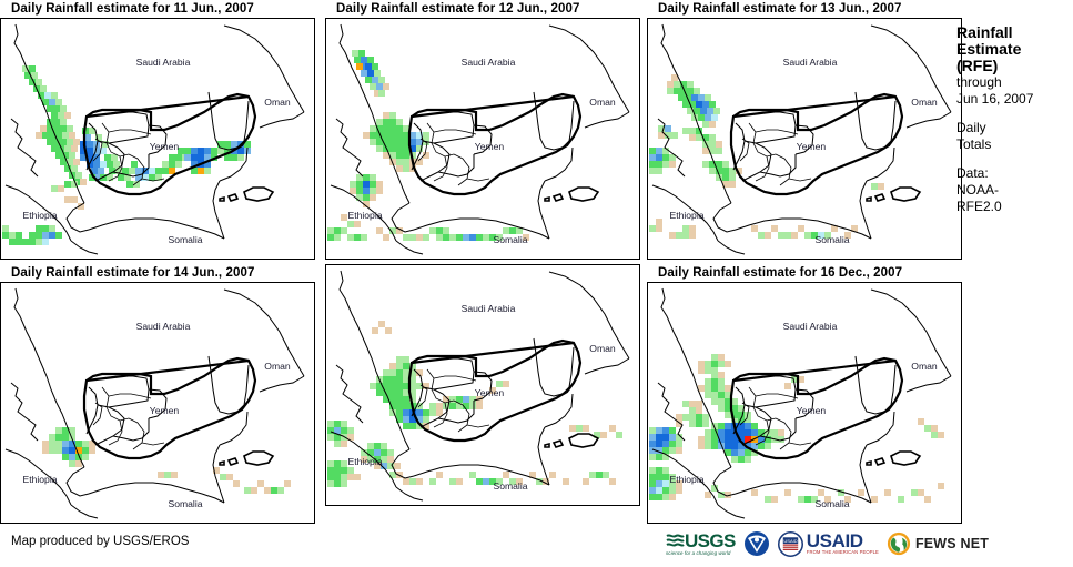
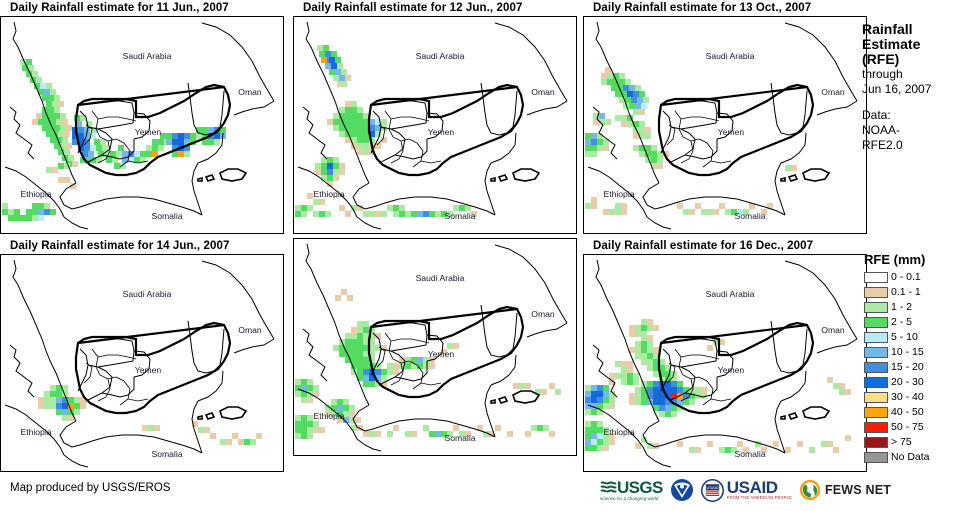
  Daily Rainfall estimate for 11 Jun., 2007
  Saudi Arabia
  Oman
  Yemen
  Ethiopia
  Somalia
  Daily Rainfall estimate for 12 Jun., 2007
  Saudi Arabia
  Oman
  Yemen
  Ethiopia
  Somalia
- Daily Rainfall estimate for 13 Jun., 2007
+ Daily Rainfall estimate for 13 Oct., 2007
  Saudi Arabia
  Oman
  Yemen
  Ethiopia
  Somalia
  Daily Rainfall estimate for 14 Jun., 2007
  Saudi Arabia
  Oman
  Yemen
  Ethiopia
  Somalia
  Saudi Arabia
  Oman
  Yemen
  Ethiopia
  Somalia
  Daily Rainfall estimate for 16 Dec., 2007
  Saudi Arabia
  Oman
  Yemen
  Ethiopia
  Somalia
  Rainfall
  Estimate
  (RFE)
  through
  Jun 16, 2007
- Daily
- Totals
  Data:
  NOAA-
  RFE2.0
+ RFE (mm)
+ 0 - 0.1
+ 0.1 - 1
+ 1 - 2
+ 2 - 5
+ 5 - 10
+ 10 - 15
+ 15 - 20
+ 20 - 30
+ 30 - 40
+ 40 - 50
+ 50 - 75
+ > 75
+ No Data
  Map produced by USGS/EROS
  USGS
  USAID
  FEWS NET
